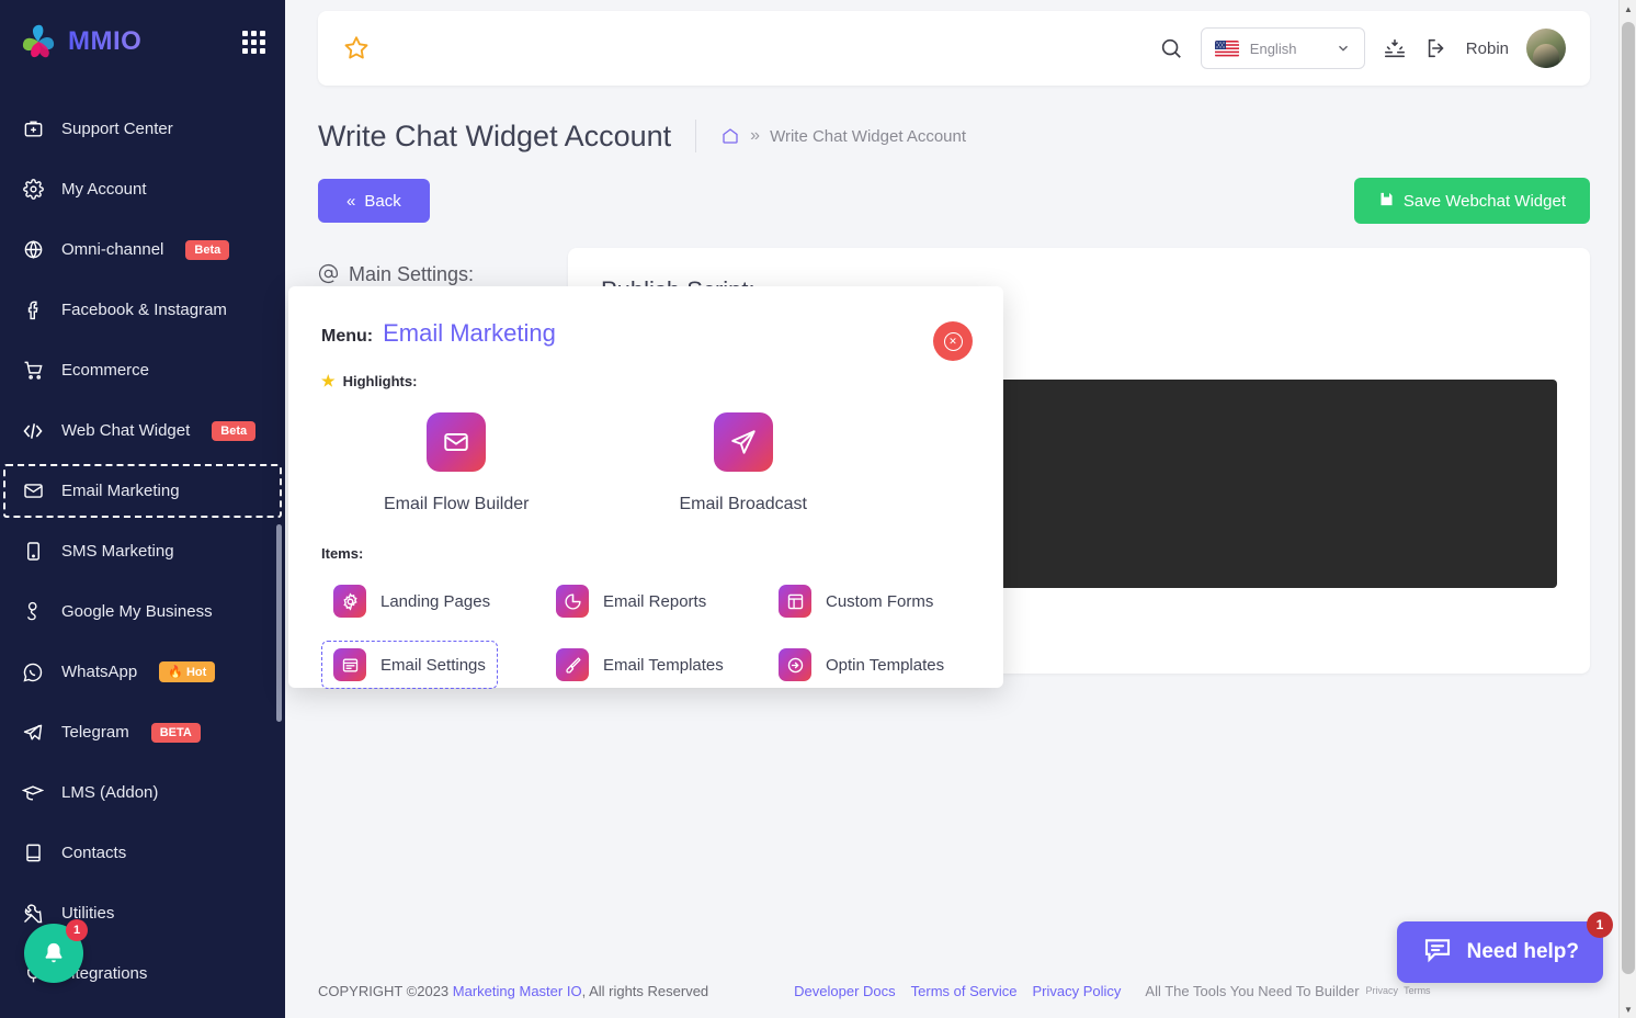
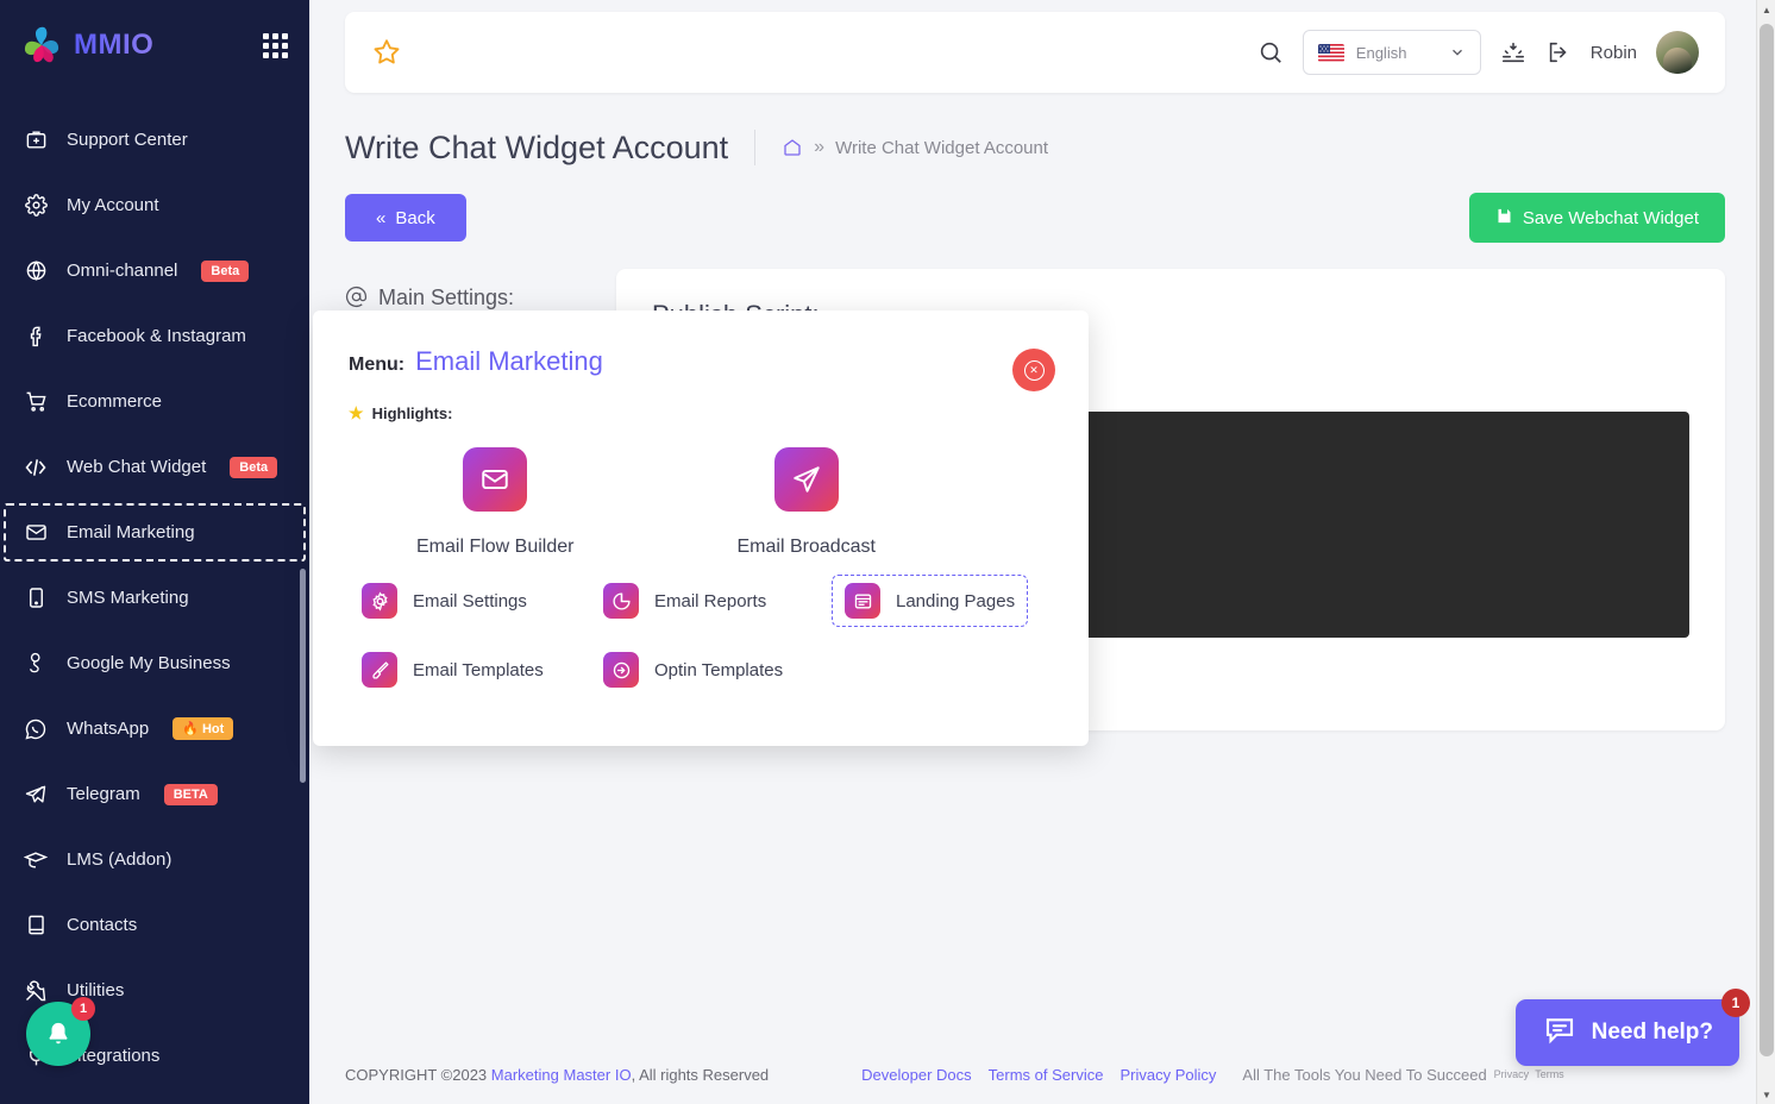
  MMIO
  Support Center
  My Account
  Omni-channel
  Beta
  Facebook & Instagram
  Ecommerce
  Web Chat Widget
  Beta
  Email Marketing
  SMS Marketing
  Google My Business
  WhatsApp
  🔥 Hot
  Telegram
  BETA
  LMS (Addon)
  Contacts
  Utilities
  tegrations
  1
  English
  Robin
  Write Chat Widget Account
  »
  Write Chat Widget Account
  «
  Back
  Save Webchat Widget
  Main Settings:
  COPYRIGHT ©2023
  Marketing Master IO
  , All rights Reserved
  Developer Docs
  Terms of Service
  Privacy Policy
- All The Tools You Need To Builder
+ All The Tools You Need To Succeed
  Privacy
  Terms
  Need help?
  1
  Menu:
  Email Marketing
  ✕
  ★
  Highlights:
  Email Flow Builder
  Email Broadcast
- Items:
- Landing Pages
+ Email Settings
  Email Reports
- Custom Forms
- Email Settings
+ Landing Pages
  Email Templates
  Optin Templates
  ▲
  ▼
